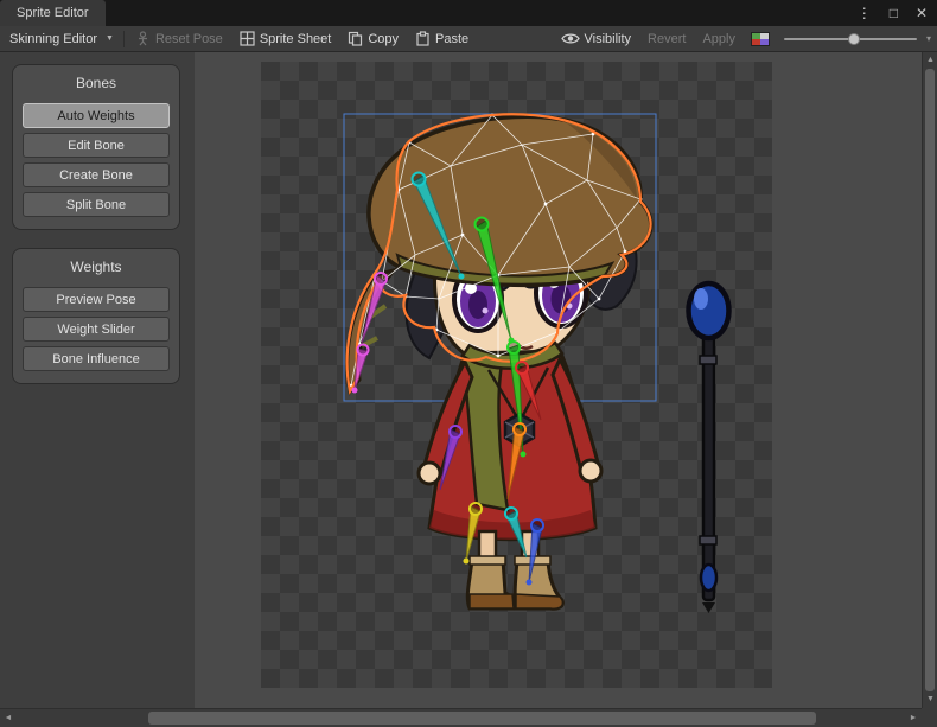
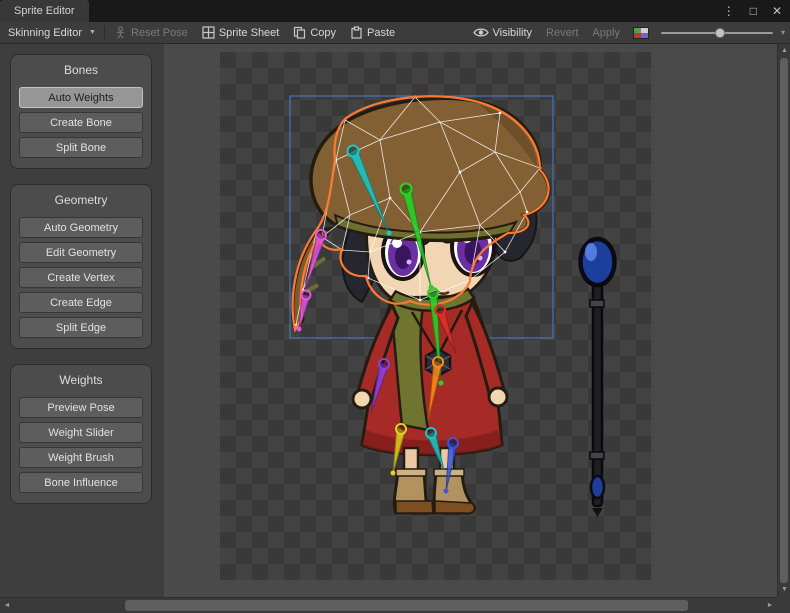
  Sprite Editor
  ⋮
  □
  ✕
  Skinning Editor
  Reset Pose
  Sprite Sheet
  Copy
  Paste
  Visibility
  Revert
  Apply
  ▾
  Bones
  Auto Weights
- Edit Bone
  Create Bone
  Split Bone
+ Geometry
+ Auto Geometry
+ Edit Geometry
+ Create Vertex
+ Create Edge
+ Split Edge
  Weights
  Preview Pose
  Weight Slider
+ Weight Brush
  Bone Influence
